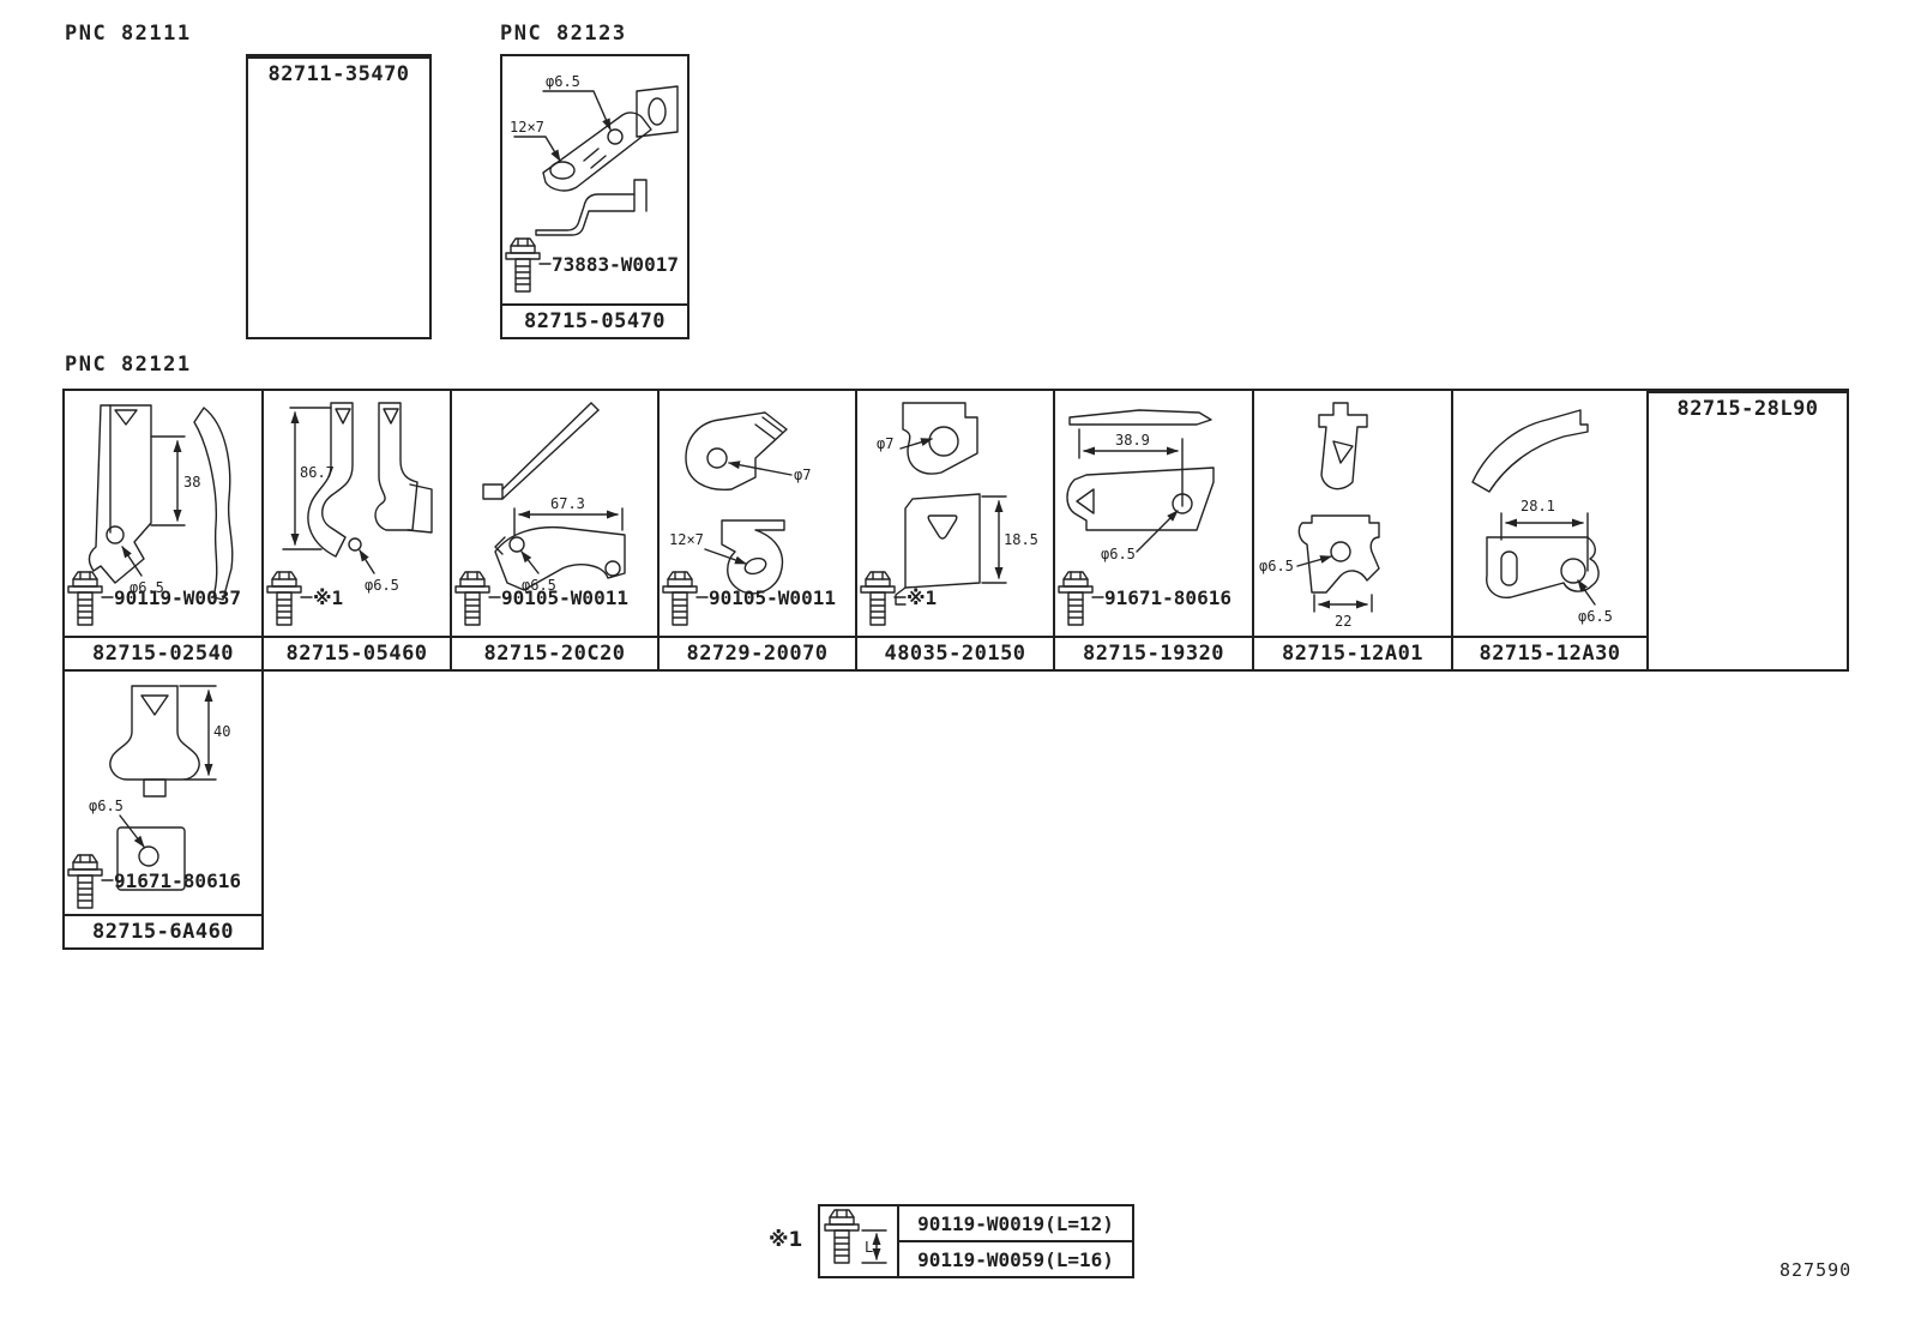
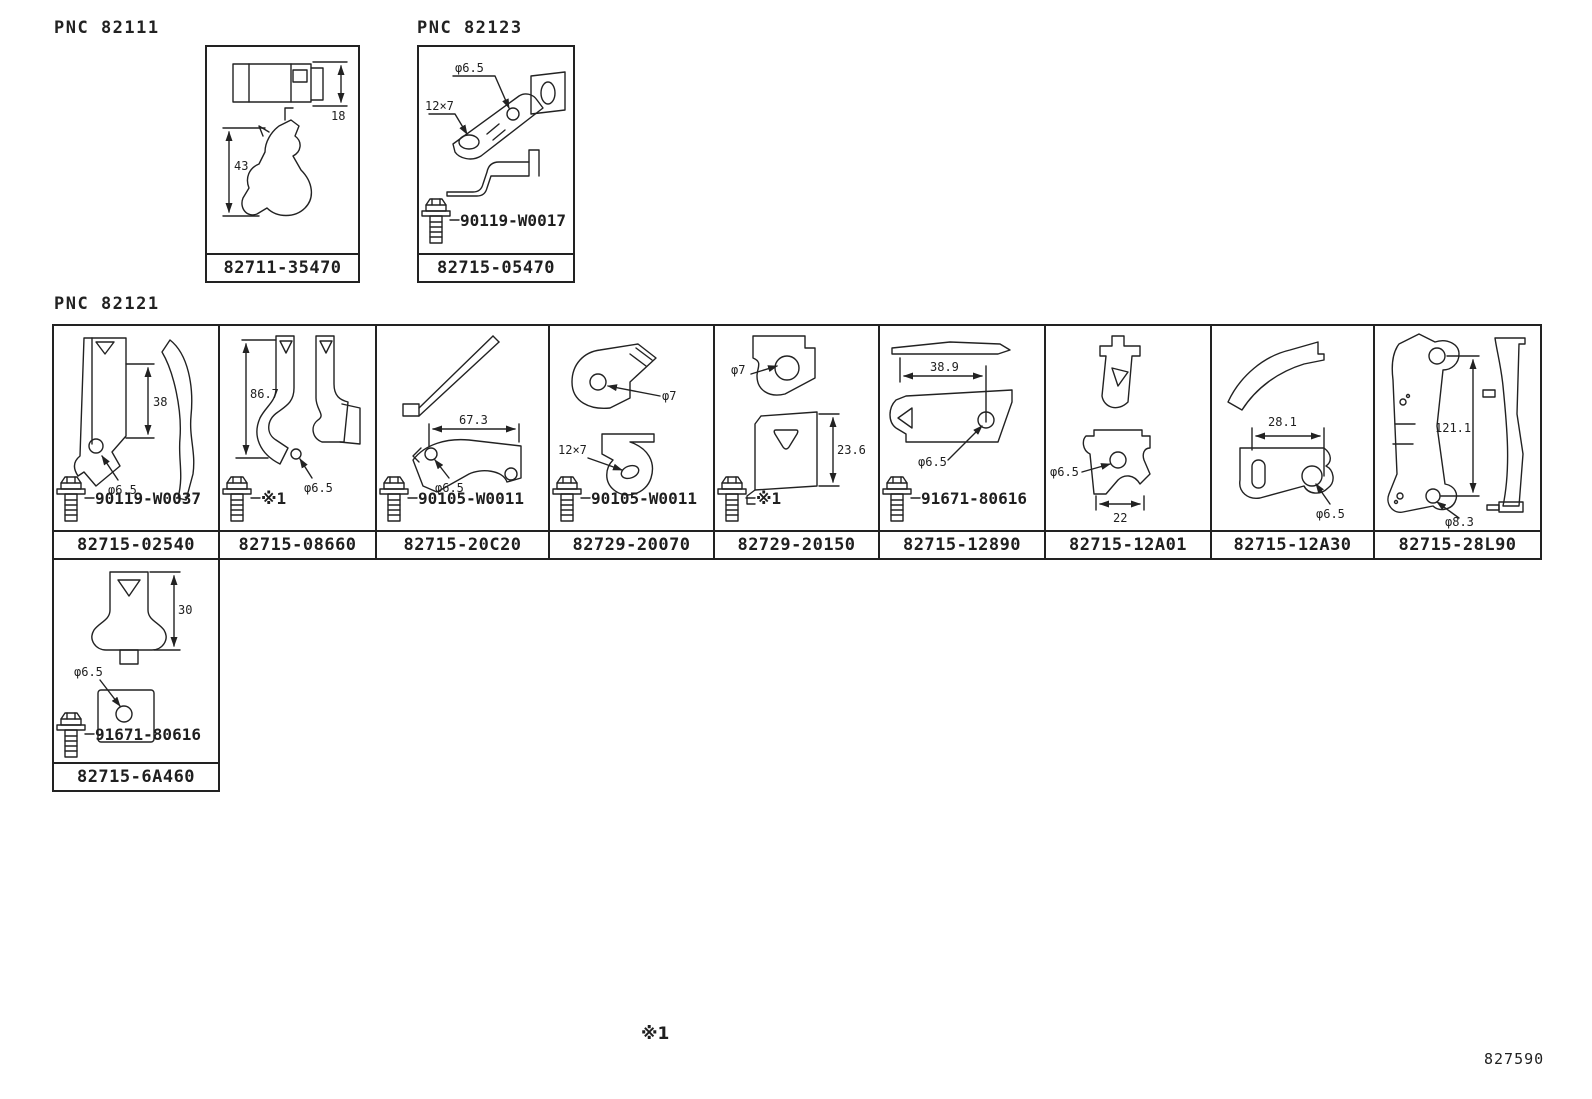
  PNC 82111
+ 18
+ 43
  82711-35470
  PNC 82123
  φ6.5
  12×7
- 73883-W0017
+ 90119-W0017
  82715-05470
  PNC 82121
  38
  φ6.5
  90119-W0037
  82715-02540
  86.7
  φ6.5
  ※1
- 82715-05460
+ 82715-08660
  67.3
  φ6.5
  90105-W0011
  82715-20C20
  φ7
  12×7
  90105-W0011
  82729-20070
  φ7
- 18.5
+ 23.6
  ※1
- 48035-20150
+ 82729-20150
  38.9
  φ6.5
  91671-80616
- 82715-19320
+ 82715-12890
  φ6.5
  22
  82715-12A01
  28.1
  φ6.5
  82715-12A30
+ 121.1
+ φ8.3
  82715-28L90
- 40
+ 30
  φ6.5
  91671-80616
  82715-6A460
  ※1
- L
- 90119-W0019(L=12)
- 90119-W0059(L=16)
  827590
